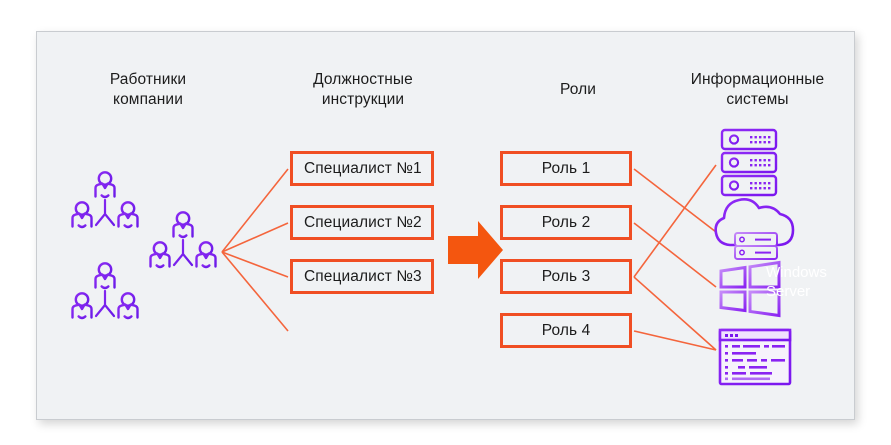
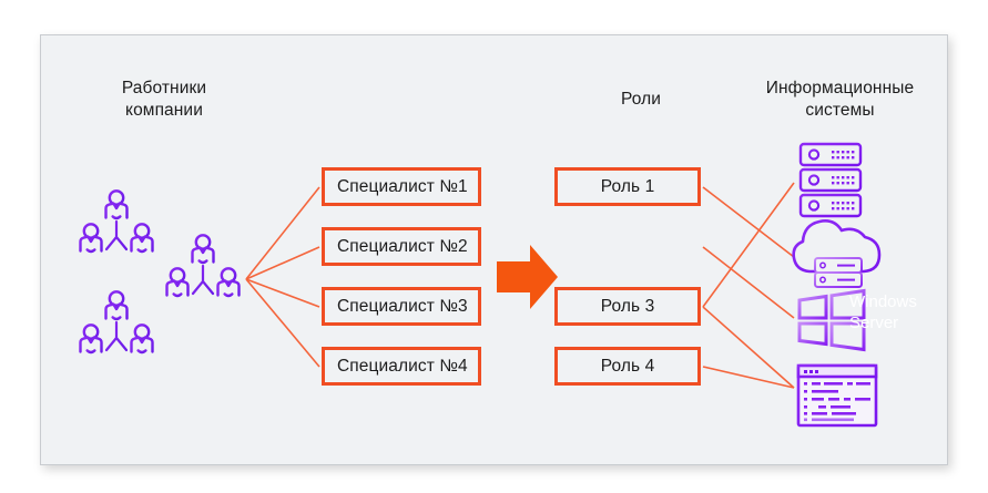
  Работники
  компании
- Должностные
- инструкции
  Роли
  Информационные
  системы
  Специалист №1
  Специалист №2
  Специалист №3
+ Специалист №4
  Роль 1
- Роль 2
  Роль 3
  Роль 4
  Windows
  Server
